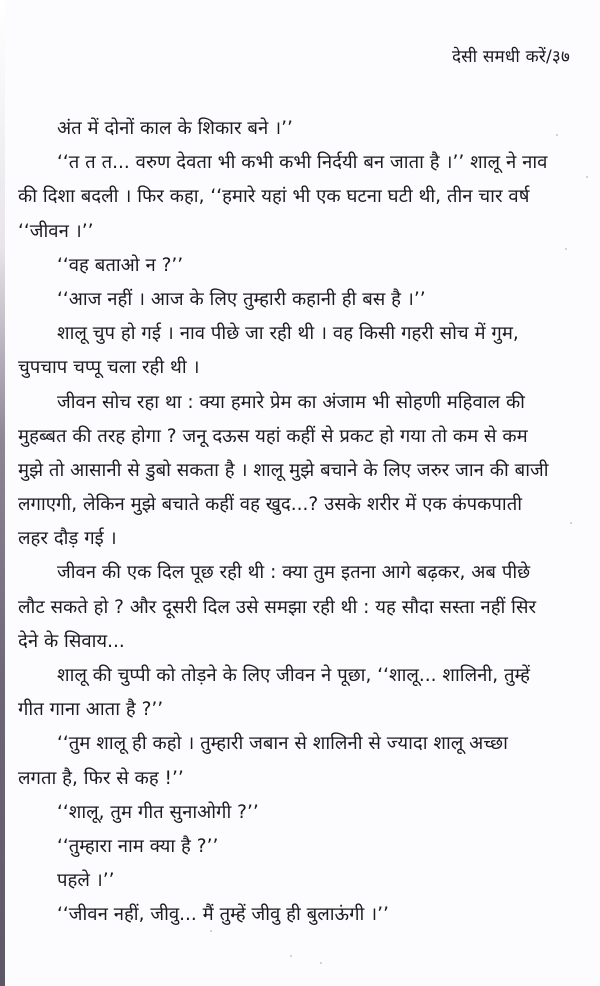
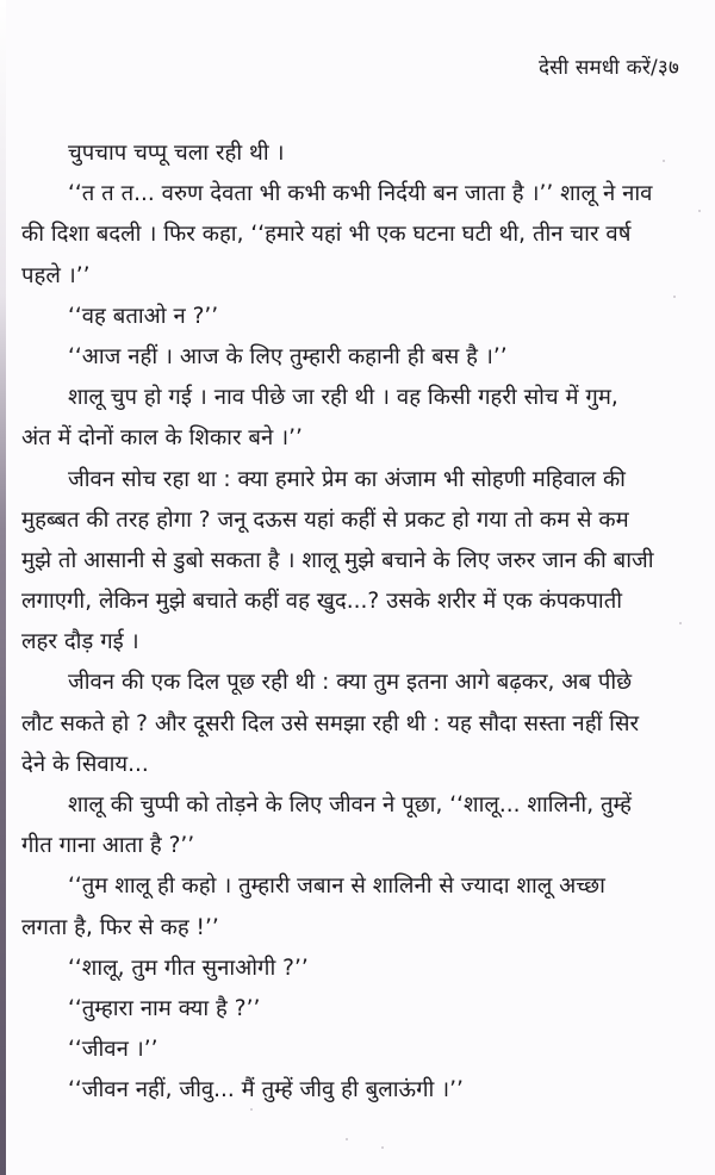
  देसी समधी करें/३७
- अंत में दोनों काल के शिकार बने ।’’
+ चुपचाप चप्पू चला रही थी ।
  ‘‘त त त... वरुण देवता भी कभी कभी निर्दयी बन जाता है ।’’ शालू ने नाव
  की दिशा बदली । फिर कहा, ‘‘हमारे यहां भी एक घटना घटी थी, तीन चार वर्ष
- ‘‘जीवन ।’’
+ पहले ।’’
  ‘‘वह बताओ न ?’’
  ‘‘आज नहीं । आज के लिए तुम्हारी कहानी ही बस है ।’’
  शालू चुप हो गई । नाव पीछे जा रही थी । वह किसी गहरी सोच में गुम,
- चुपचाप चप्पू चला रही थी ।
+ अंत में दोनों काल के शिकार बने ।’’
  जीवन सोच रहा था : क्या हमारे प्रेम का अंजाम भी सोहणी महिवाल की
  मुहब्बत की तरह होगा ? जनू दऊस यहां कहीं से प्रकट हो गया तो कम से कम
  मुझे तो आसानी से डुबो सकता है । शालू मुझे बचाने के लिए जरुर जान की बाजी
  लगाएगी, लेकिन मुझे बचाते कहीं वह खुद...? उसके शरीर में एक कंपकपाती
  लहर दौड़ गई ।
  जीवन की एक दिल पूछ रही थी : क्या तुम इतना आगे बढ़कर, अब पीछे
  लौट सकते हो ? और दूसरी दिल उसे समझा रही थी : यह सौदा सस्ता नहीं सिर
  देने के सिवाय...
  शालू की चुप्पी को तोड़ने के लिए जीवन ने पूछा, ‘‘शालू... शालिनी, तुम्हें
  गीत गाना आता है ?’’
  ‘‘तुम शालू ही कहो । तुम्हारी जबान से शालिनी से ज्यादा शालू अच्छा
  लगता है, फिर से कह !’’
  ‘‘शालू, तुम गीत सुनाओगी ?’’
  ‘‘तुम्हारा नाम क्या है ?’’
- पहले ।’’
+ ‘‘जीवन ।’’
  ‘‘जीवन नहीं, जीवु... मैं तुम्हें जीवु ही बुलाऊंगी ।’’
